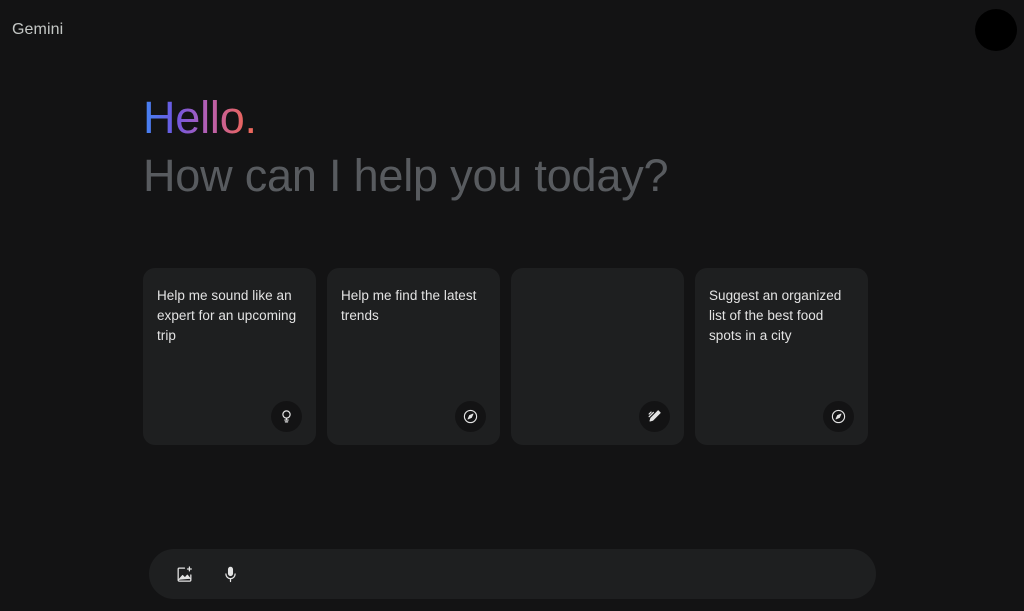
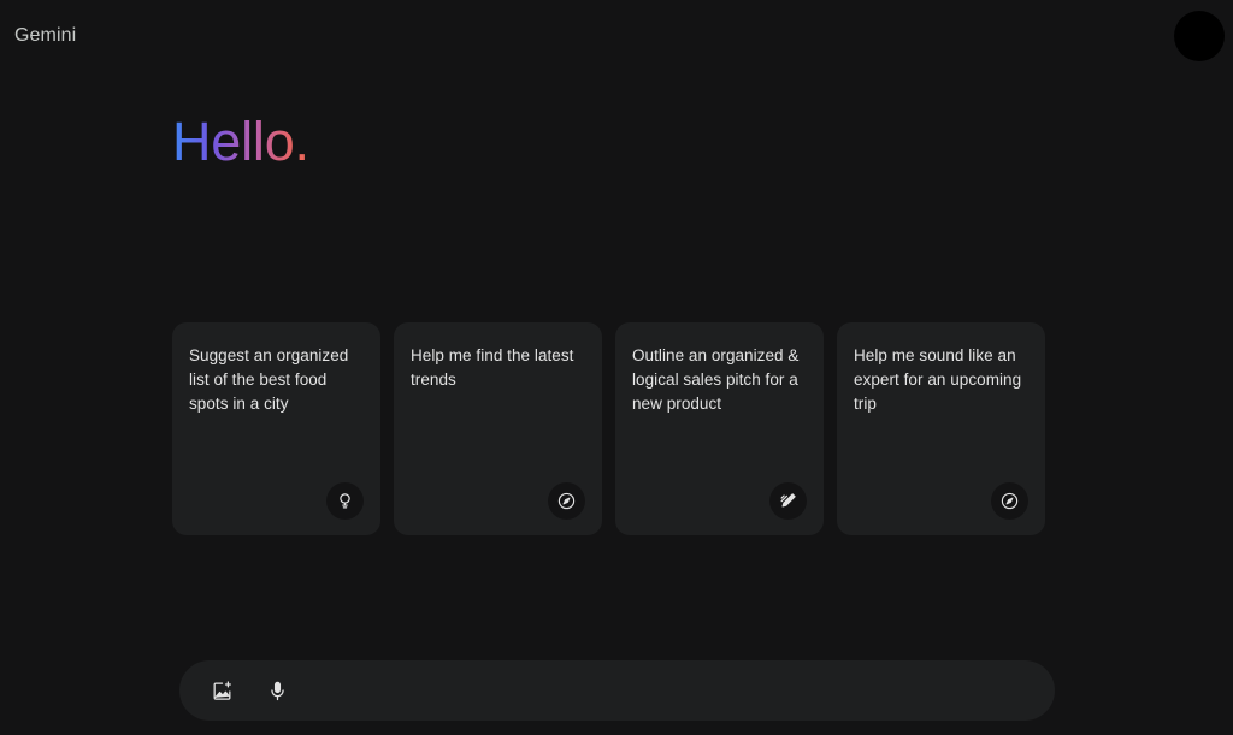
  Gemini
  Hello.
- How can I help you today?
- Help me sound like an expert for an upcoming trip
+ Suggest an organized list of the best food spots in a city
  Help me find the latest trends
+ Outline an organized & logical sales pitch for a new product
- Suggest an organized list of the best food spots in a city
+ Help me sound like an expert for an upcoming trip
